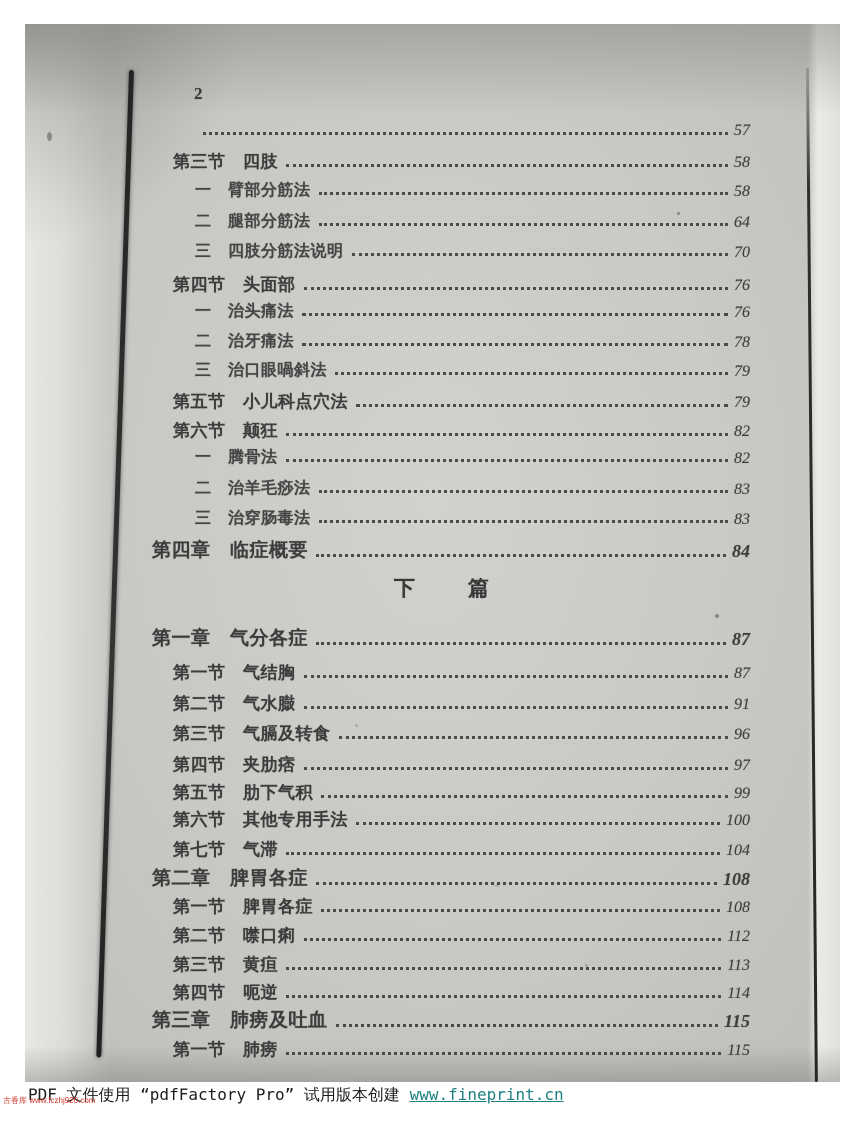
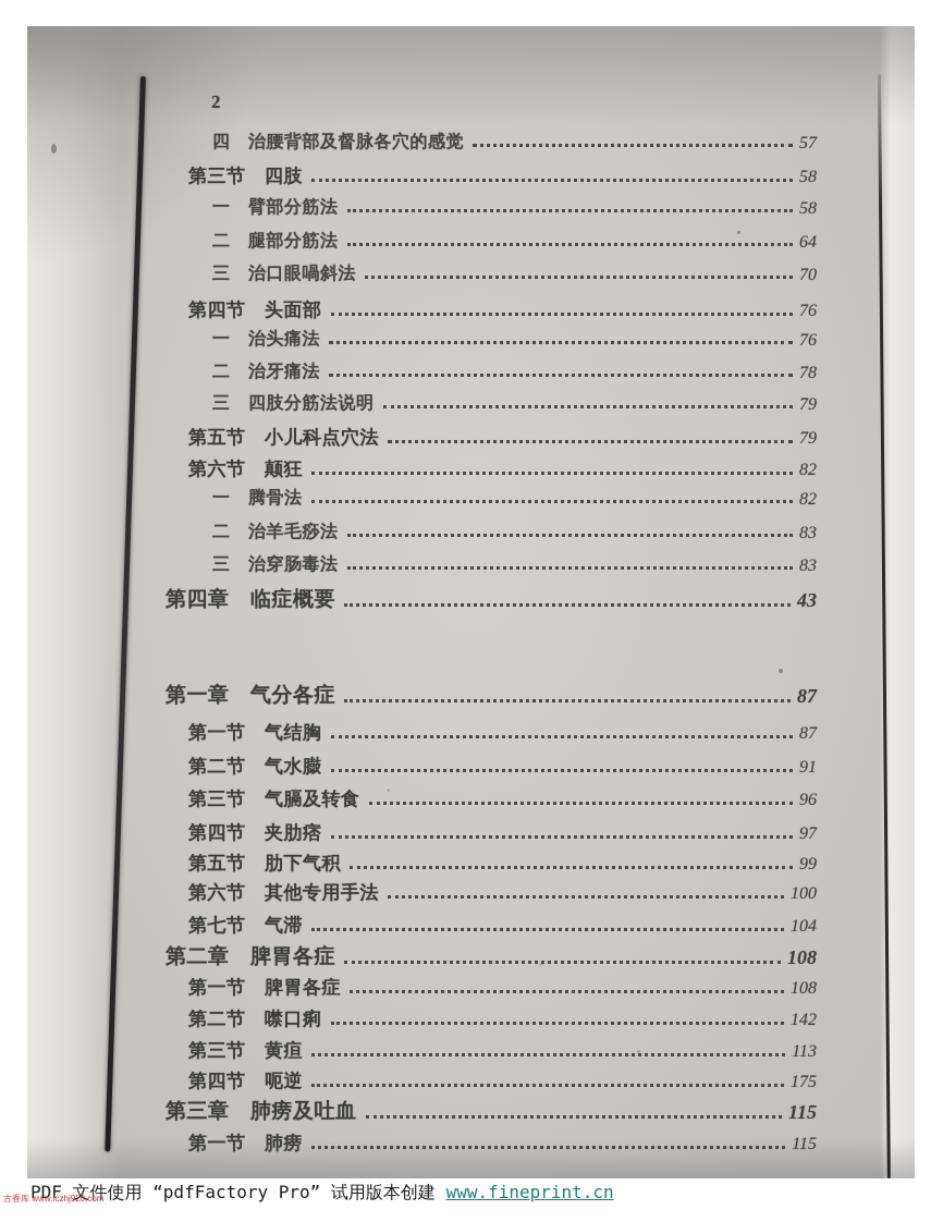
  2
+ 四 治腰背部及督脉各穴的感觉
  57
  第三节 四肢
  58
  一 臂部分筋法
  58
  二 腿部分筋法
  64
- 三 四肢分筋法说明
+ 三 治口眼喎斜法
  70
  第四节 头面部
  76
  一 治头痛法
  76
  二 治牙痛法
  78
- 三 治口眼喎斜法
+ 三 四肢分筋法说明
  79
  第五节 小儿科点穴法
  79
  第六节 颠狂
  82
  一 腾骨法
  82
  二 治羊毛痧法
  83
  三 治穿肠毒法
  83
  第四章 临症概要
- 84
+ 43
  第一章 气分各症
  87
  第一节 气结胸
  87
  第二节 气水臌
  91
  第三节 气膈及转食
  96
  第四节 夹肋痞
  97
  第五节 肋下气积
  99
  第六节 其他专用手法
  100
  第七节 气滞
  104
  第二章 脾胃各症
  108
  第一节 脾胃各症
  108
  第二节 噤口痢
- 112
+ 142
  第三节 黄疸
  113
  第四节 呃逆
- 114
+ 175
  第三章 肺痨及吐血
  115
  第一节 肺痨
  115
- 下 篇
  PDF 文件使用 “pdfFactory Pro” 试用版本创建 www.fineprint.cn
  古香厍 www.fczhj920.com
